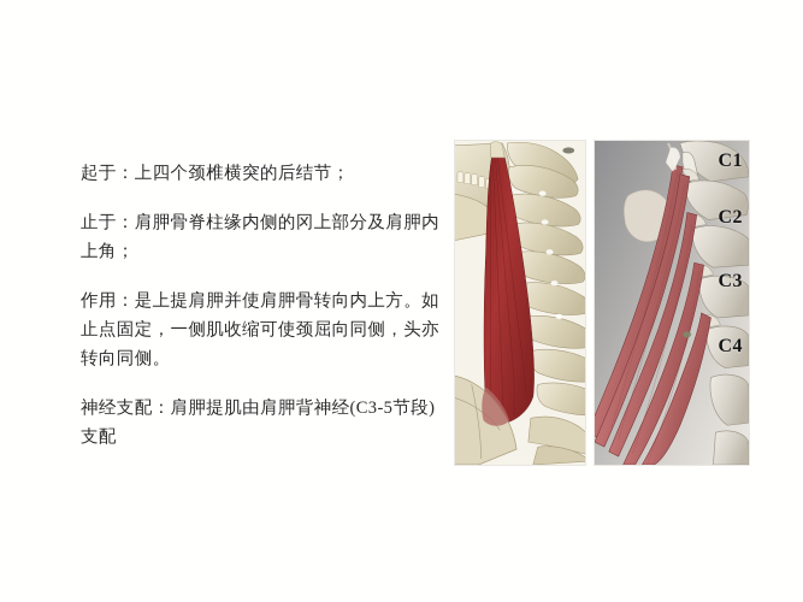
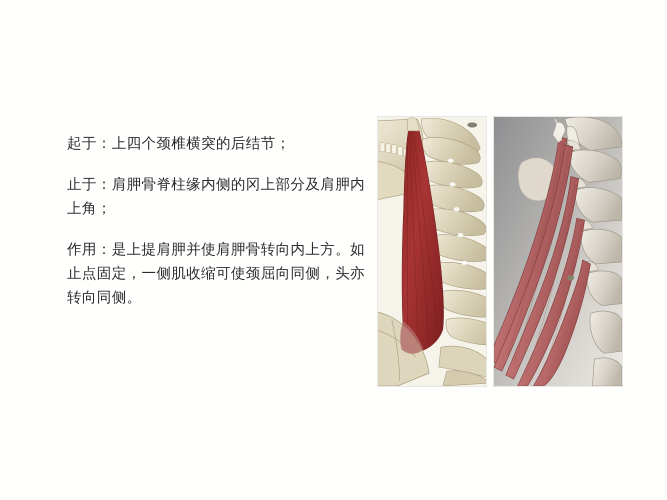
  起于：上四个颈椎横突的后结节；
  止于：肩胛骨脊柱缘内侧的冈上部分及肩胛内上角；
  作用：是上提肩胛并使肩胛骨转向内上方。如止点固定，一侧肌收缩可使颈屈向同侧，头亦转向同侧。
- 神经支配：肩胛提肌由肩胛背神经(C3-5节段)支配
- C1
- C2
- C3
- C4
